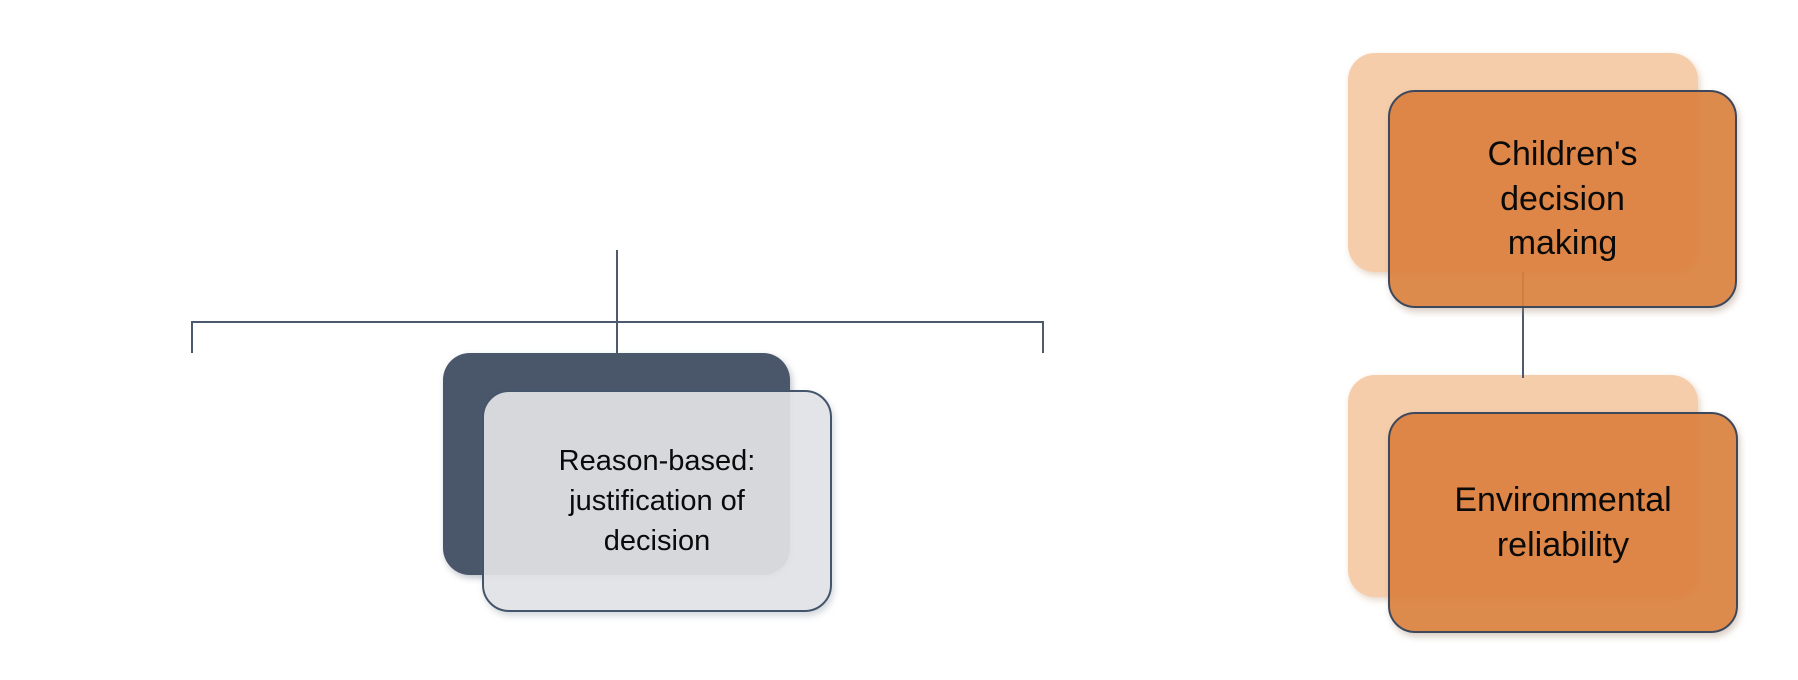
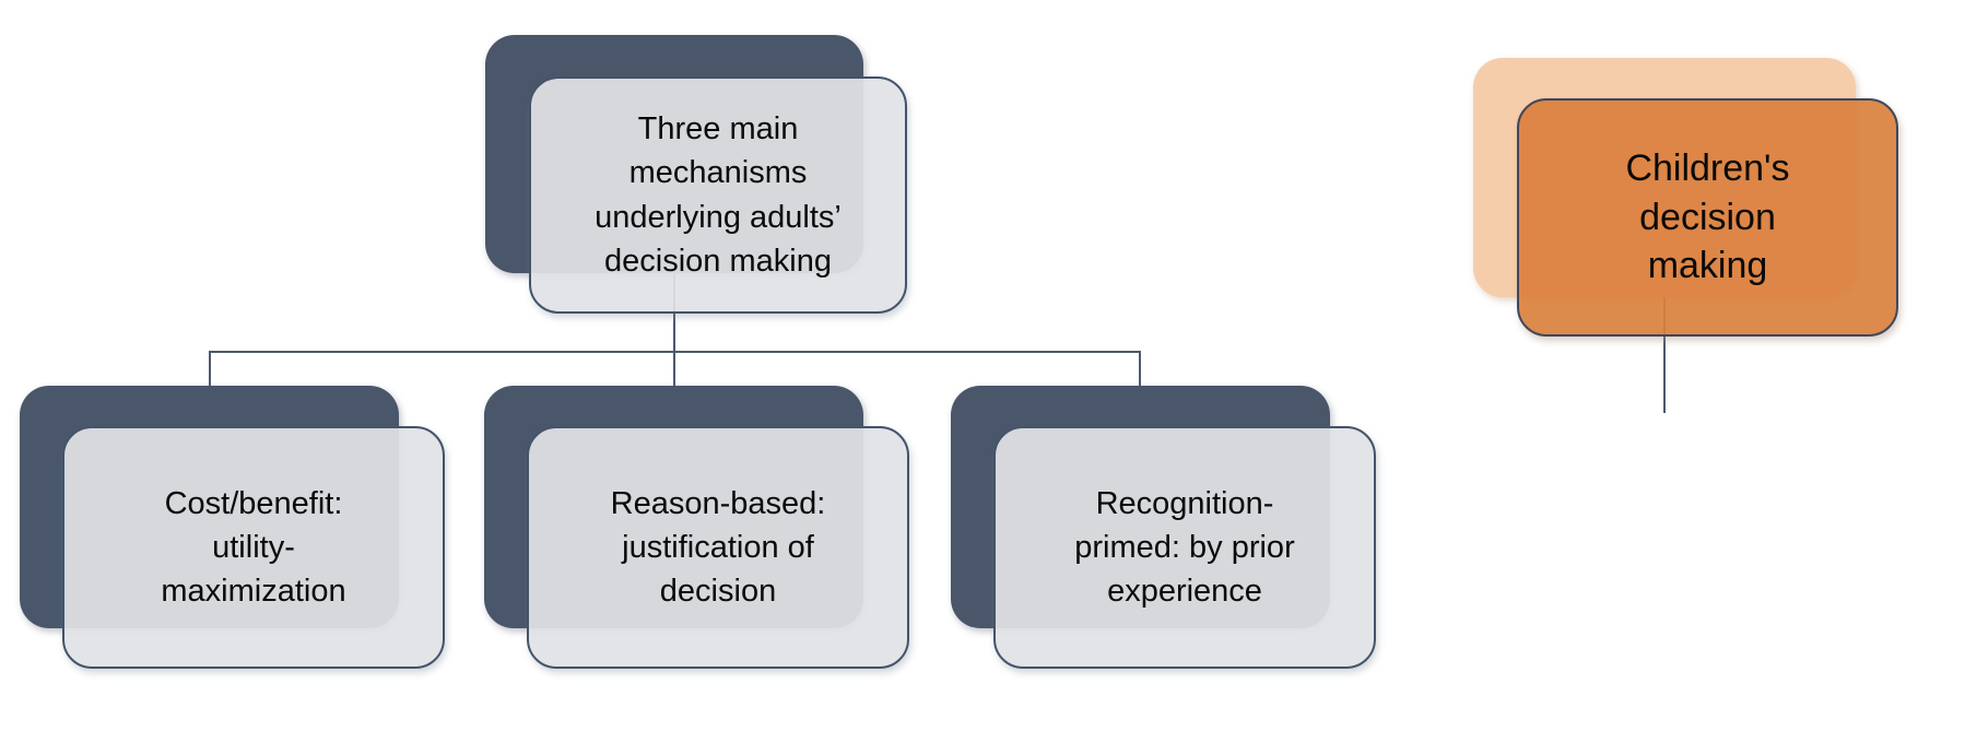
+ Three main
+ mechanisms
+ underlying adults’
+ decision making
+ Cost/benefit:
+ utility-
+ maximization
  Reason-based:
  justification of
  decision
+ Recognition-
+ primed: by prior
+ experience
  Children's
  decision
  making
- Environmental
- reliability
